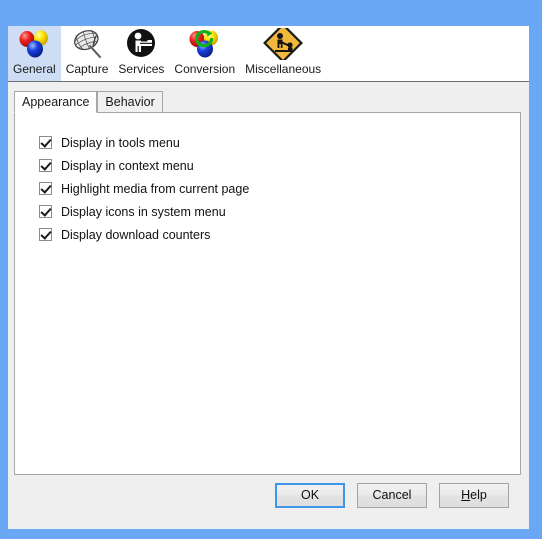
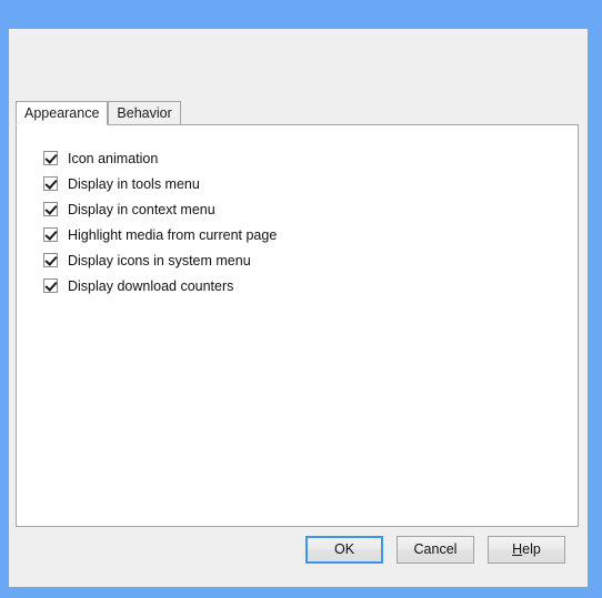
- General
- Capture
- Services
- Conversion
- Miscellaneous
  Appearance Behavior
+ Icon animation
  Display in tools menu
  Display in context menu
  Highlight media from current page
  Display icons in system menu
  Display download counters
  OK
  Cancel
  Help
